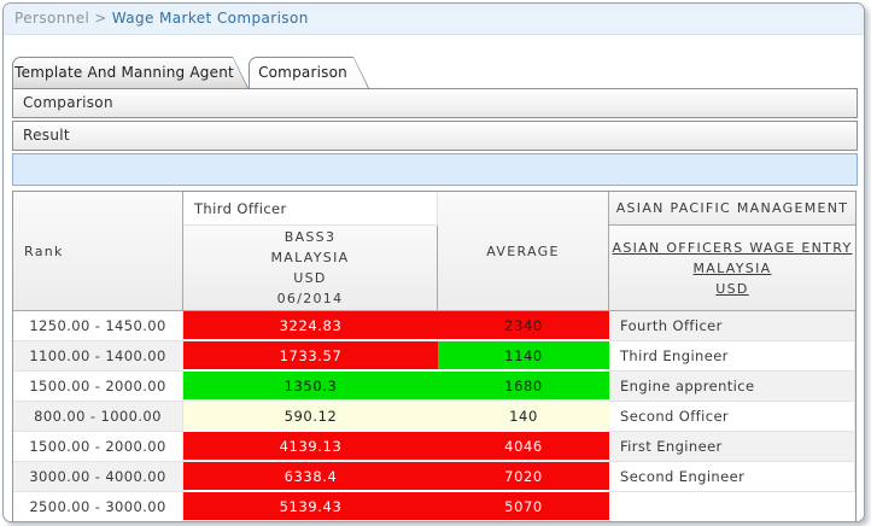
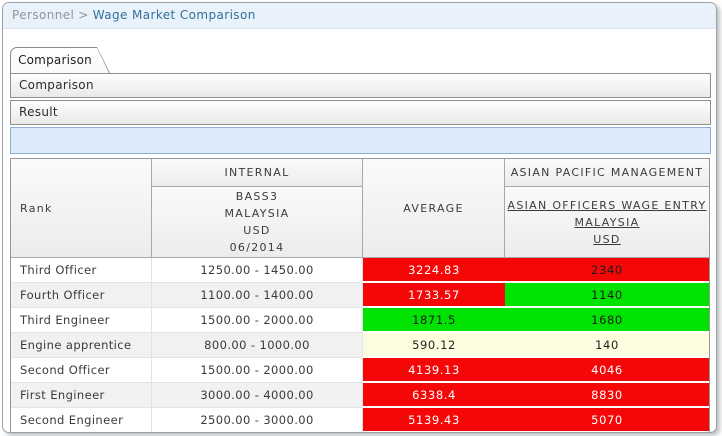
  Personnel > Wage Market Comparison
- Template And Manning Agent
  Comparison
  Comparison
  Result
  Rank
+ INTERNAL
  BASS3
  MALAYSIA
  USD
  06/2014
  AVERAGE
  ASIAN PACIFIC MANAGEMENT
  ASIAN OFFICERS WAGE ENTRY
  MALAYSIA
  USD
  Third Officer
  1250.00 - 1450.00
  3224.83
  2340
  Fourth Officer
  1100.00 - 1400.00
  1733.57
  1140
  Third Engineer
  1500.00 - 2000.00
- 1350.3
+ 1871.5
  1680
  Engine apprentice
  800.00 - 1000.00
  590.12
  140
  Second Officer
  1500.00 - 2000.00
  4139.13
  4046
  First Engineer
  3000.00 - 4000.00
  6338.4
- 7020
+ 8830
  Second Engineer
  2500.00 - 3000.00
  5139.43
  5070
